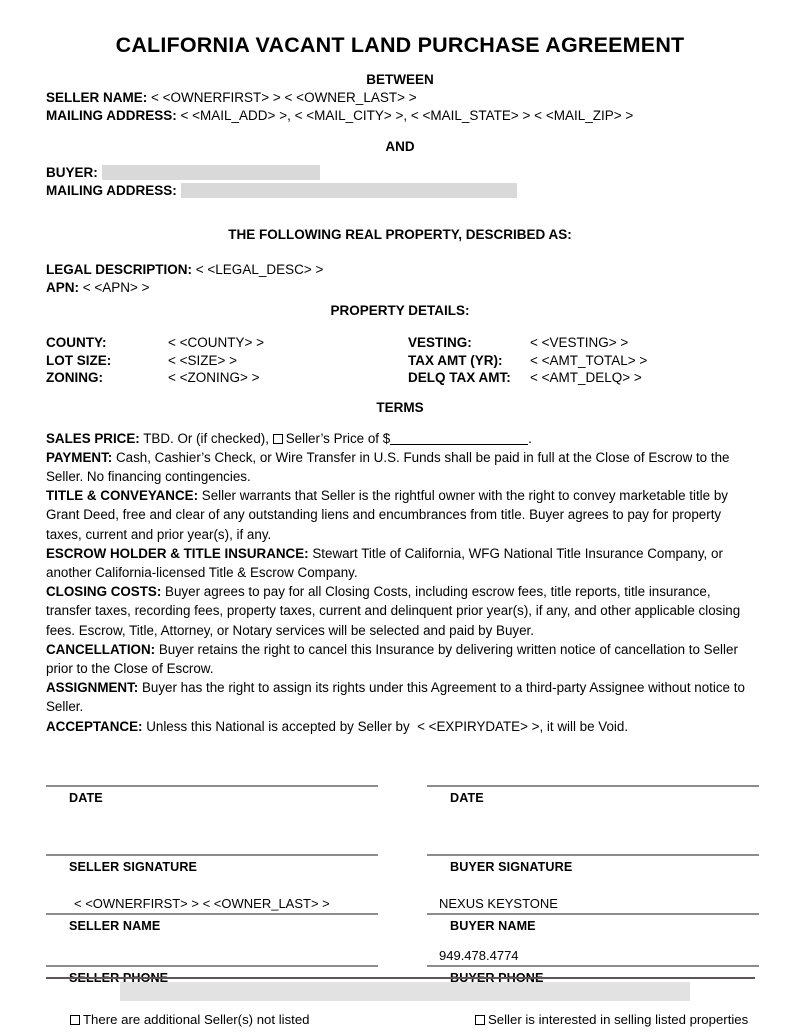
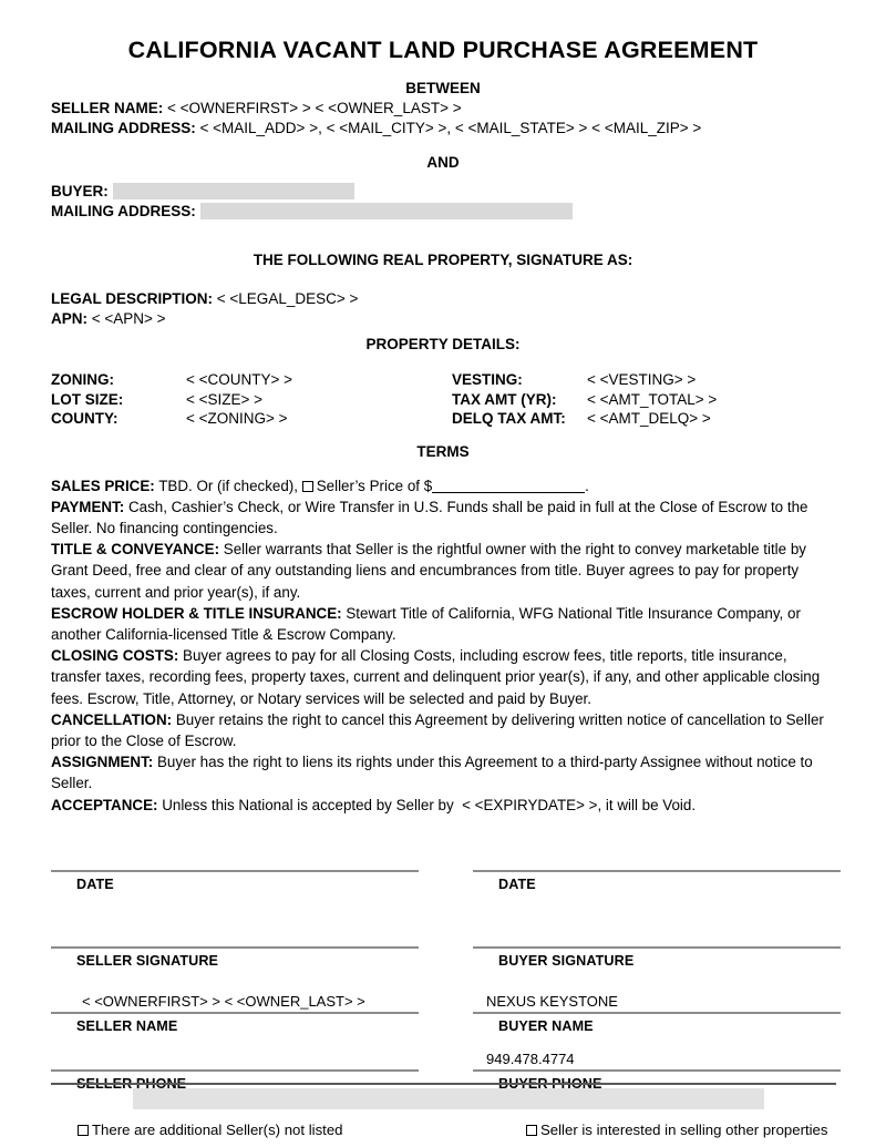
  CALIFORNIA VACANT LAND PURCHASE AGREEMENT
  BETWEEN
  SELLER NAME: < <OWNERFIRST> > < <OWNER_LAST> >
  MAILING ADDRESS: < <MAIL_ADD> >, < <MAIL_CITY> >, < <MAIL_STATE> > < <MAIL_ZIP> >
  AND
  BUYER:
  MAILING ADDRESS:
- THE FOLLOWING REAL PROPERTY, DESCRIBED AS:
+ THE FOLLOWING REAL PROPERTY, SIGNATURE AS:
  LEGAL DESCRIPTION: < <LEGAL_DESC> >
  APN: < <APN> >
  PROPERTY DETAILS:
- COUNTY:
+ ZONING:
  < <COUNTY> >
  VESTING:
  < <VESTING> >
  LOT SIZE:
  < <SIZE> >
  TAX AMT (YR):
  < <AMT_TOTAL> >
- ZONING:
+ COUNTY:
  < <ZONING> >
  DELQ TAX AMT:
  < <AMT_DELQ> >
  TERMS
  SALES PRICE: TBD. Or (if checked), Seller’s Price of $ .
  PAYMENT: Cash, Cashier’s Check, or Wire Transfer in U.S. Funds shall be paid in full at the Close of Escrow to the Seller. No financing contingencies.
  TITLE & CONVEYANCE: Seller warrants that Seller is the rightful owner with the right to convey marketable title by Grant Deed, free and clear of any outstanding liens and encumbrances from title. Buyer agrees to pay for property taxes, current and prior year(s), if any.
  ESCROW HOLDER & TITLE INSURANCE: Stewart Title of California, WFG National Title Insurance Company, or another California-licensed Title & Escrow Company.
  CLOSING COSTS: Buyer agrees to pay for all Closing Costs, including escrow fees, title reports, title insurance, transfer taxes, recording fees, property taxes, current and delinquent prior year(s), if any, and other applicable closing fees. Escrow, Title, Attorney, or Notary services will be selected and paid by Buyer.
- CANCELLATION: Buyer retains the right to cancel this Insurance by delivering written notice of cancellation to Seller prior to the Close of Escrow.
+ CANCELLATION: Buyer retains the right to cancel this Agreement by delivering written notice of cancellation to Seller prior to the Close of Escrow.
- ASSIGNMENT: Buyer has the right to assign its rights under this Agreement to a third-party Assignee without notice to Seller.
+ ASSIGNMENT: Buyer has the right to liens its rights under this Agreement to a third-party Assignee without notice to Seller.
  ACCEPTANCE: Unless this National is accepted by Seller by < <EXPIRYDATE> >, it will be Void.
  DATE
  DATE
  SELLER SIGNATURE
  BUYER SIGNATURE
  < <OWNERFIRST> > < <OWNER_LAST> >
  SELLER NAME
  NEXUS KEYSTONE
  BUYER NAME
  SELLER PHONE
  949.478.4774
  BUYER PHONE
  There are additional Seller(s) not listed
- Seller is interested in selling listed properties
+ Seller is interested in selling other properties
